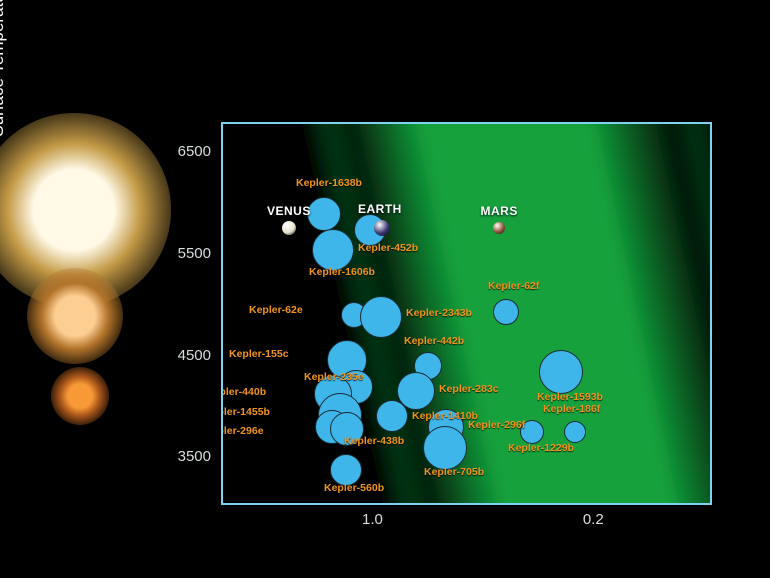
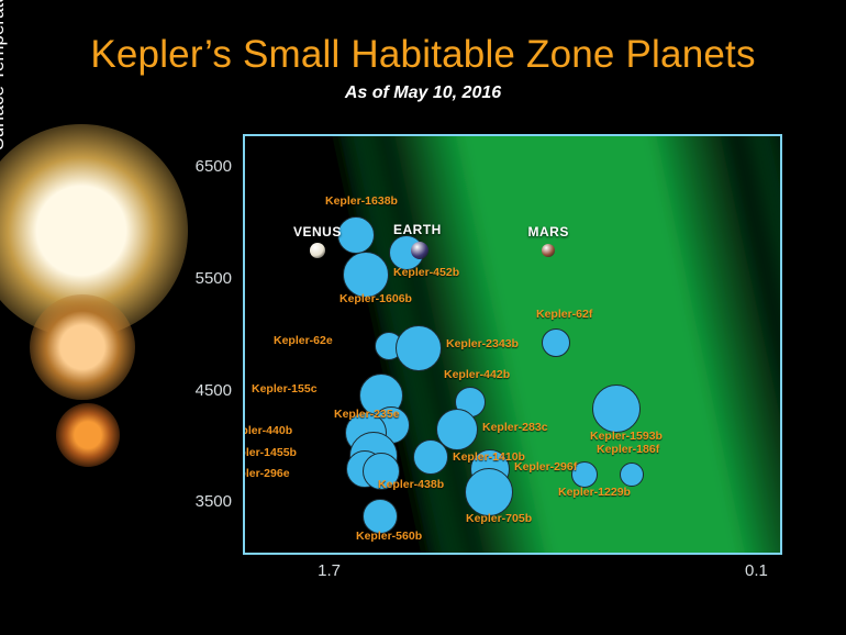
+ Kepler’s Small Habitable Zone Planets
+ As of May 10, 2016
  6500
  5500
  4500
  3500
- 1.0
+ 1.7
- 0.2
+ 0.1
  Kepler-1638b
  Kepler-452b
  Kepler-1606b
  Kepler-62e
  Kepler-2343b
  Kepler-62f
  Kepler-155c
  Kepler-442b
  Kepler-235e
  Kepler-283c
  Kepler-1593b
  pler-440b
  ler-1455b
  Kepler-1410b
  ler-296e
  Kepler-438b
  Kepler-296f
  Kepler-186f
  Kepler-705b
  Kepler-1229b
  Kepler-560b
  VENUS
  EARTH
  MARS
